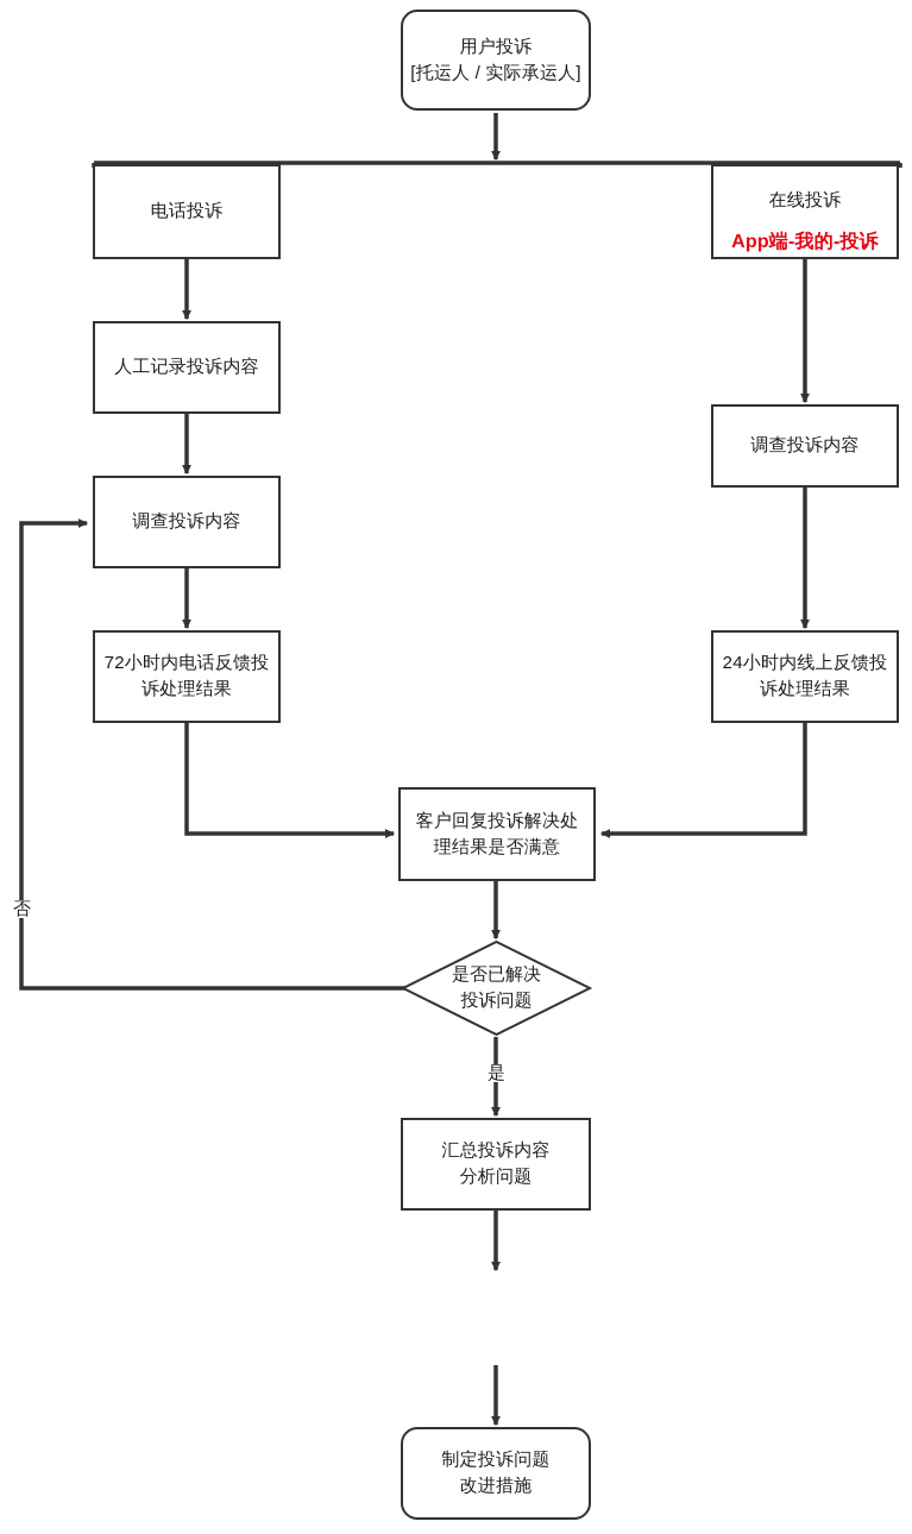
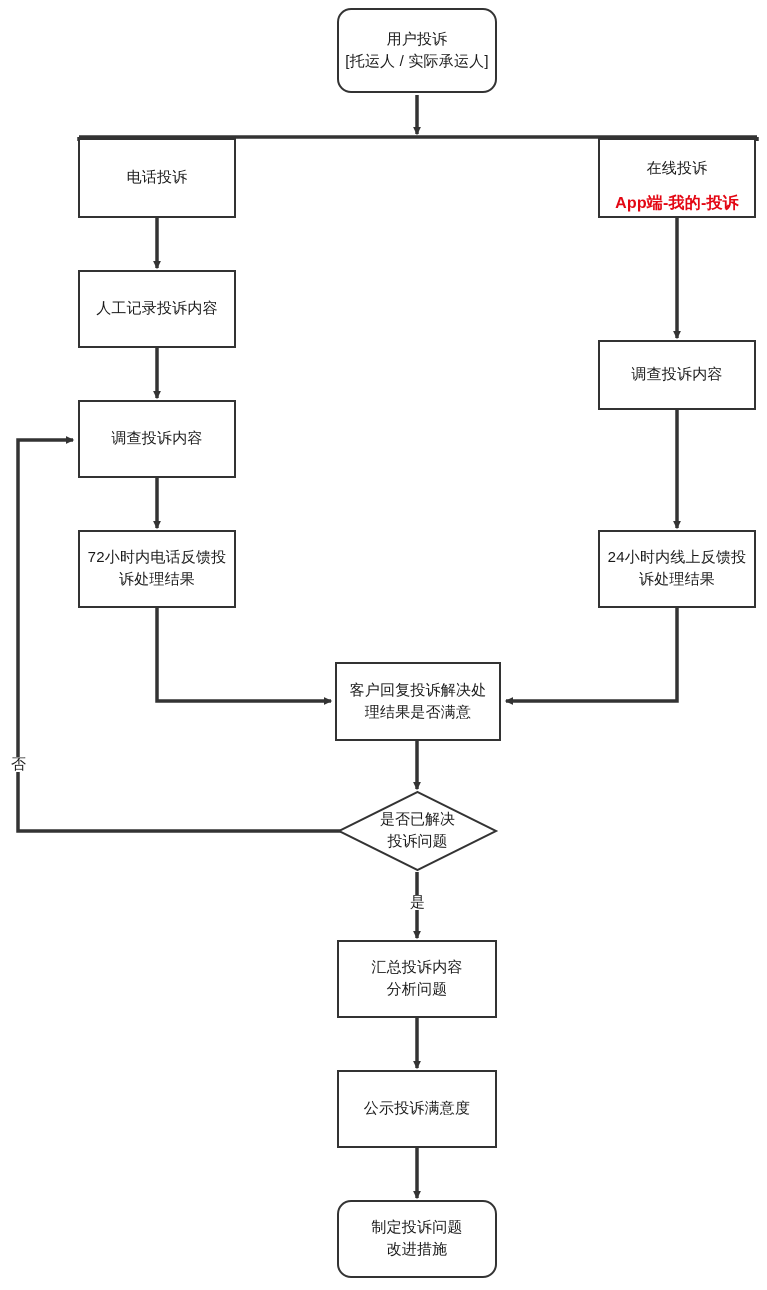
  用户投诉
  [托运人 / 实际承运人]
  电话投诉
  在线投诉
  App端-我的-投诉
  人工记录投诉内容
  调查投诉内容
  调查投诉内容
  72小时内电话反馈投
  诉处理结果
  24小时内线上反馈投
  诉处理结果
  客户回复投诉解决处
  理结果是否满意
  是否已解决
  投诉问题
  汇总投诉内容
  分析问题
+ 公示投诉满意度
  制定投诉问题
  改进措施
  否
  是
